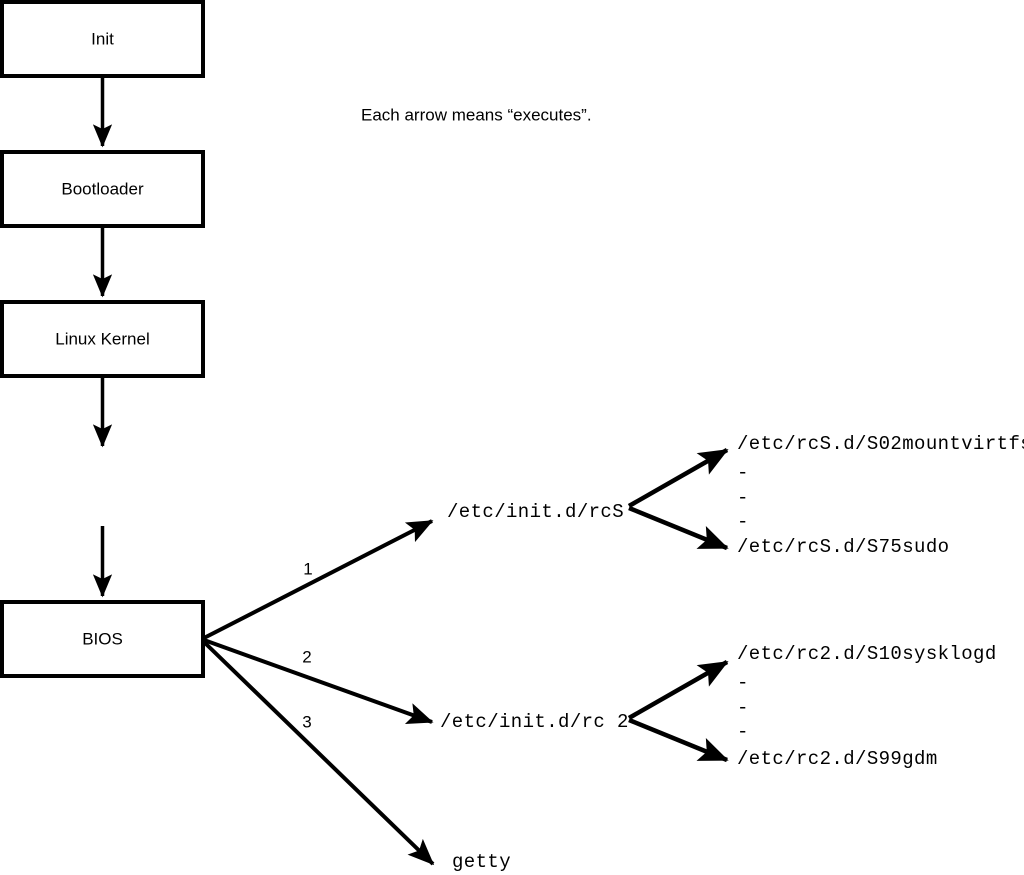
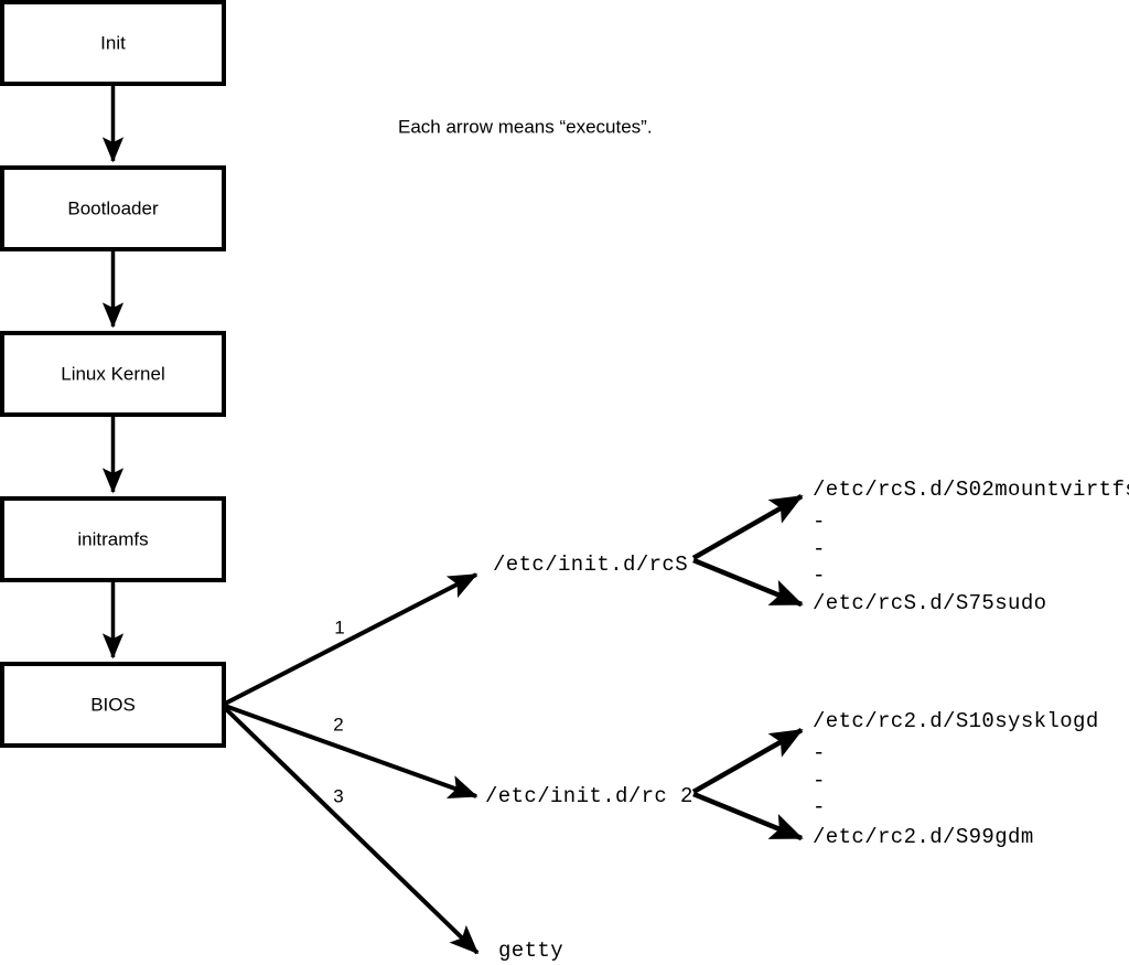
  Init
  Bootloader
  Linux Kernel
+ initramfs
  BIOS
  1
  2
  3
  /etc/init.d/rcS
  /etc/init.d/rc 2
  getty
  /etc/rcS.d/S02mountvirtf
  -
  -
  -
  /etc/rcS.d/S75sudo
  /etc/rc2.d/S10sysklogd
  -
  -
  -
  /etc/rc2.d/S99gdm
  Each arrow means “executes”.
